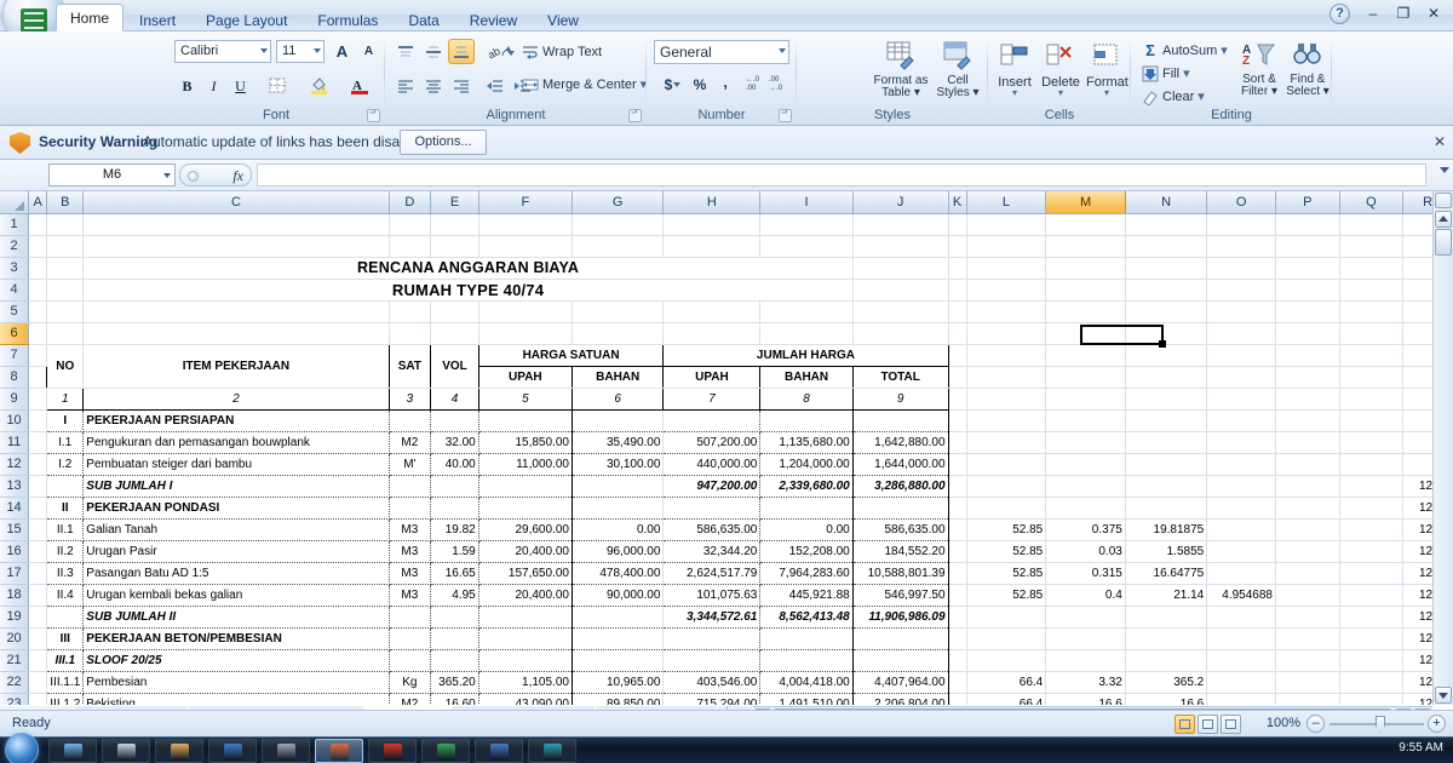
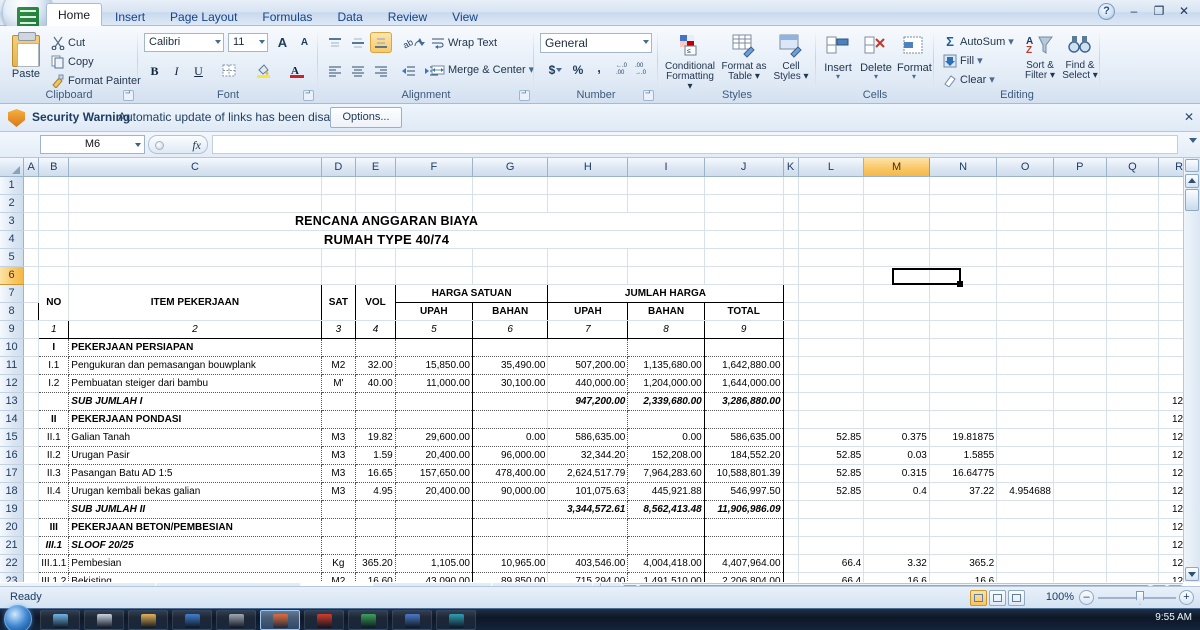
  Home
  Insert
  Page Layout
  Formulas
  Data
  Review
  View
  –
  ❐
  ✕
+ Paste
+ Cut
+ Copy
+ Format Painter
+ Clipboard
  Calibri
  11
  A
  A
  B
  I
  U
  A
  Font
  Wrap Text
  Merge & Center ▾
  Alignment
  General
  $
  %
  ,
  Number
+ Conditional Formatting ▾
  Format as Table ▾
  Cell Styles ▾
  Styles
  Insert
  ▾
  Delete
  ▾
  Format
  ▾
  Cells
  Σ
  AutoSum ▾
  Fill ▾
  Clear ▾
  A
  Z
  Sort & Filter ▾
  Find & Select ▾
  Editing
  Security Warning
  Automatic update of links has been disa
  Options...
  ✕
  M6
  fx
  	A	B	C	D	E	F	G	H	I	J	K	L	M	N	O	P	Q	R
  1
  2
  3			RENCANA ANGGARAN BIAYA
  4			RUMAH TYPE 40/74
  5
  6
  7		NO	ITEM PEKERJAAN	SAT	VOL	HARGA SATUAN	JUMLAH HARGA
  8		UPAH	BAHAN	UPAH	BAHAN	TOTAL
  9		1	2	3	4	5	6	7	8	9
  10		I	PEKERJAAN PERSIAPAN
  11		I.1	Pengukuran dan pemasangan bouwplank	M2	32.00	15,850.00	35,490.00	507,200.00	1,135,680.00	1,642,880.00
  12		I.2	Pembuatan steiger dari bambu	M'	40.00	11,000.00	30,100.00	440,000.00	1,204,000.00	1,644,000.00
  13			SUB JUMLAH I					947,200.00	2,339,680.00	3,286,880.00								12
  14		II	PEKERJAAN PONDASI															12
  15		II.1	Galian Tanah	M3	19.82	29,600.00	0.00	586,635.00	0.00	586,635.00		52.85	0.375	19.81875				12
  16		II.2	Urugan Pasir	M3	1.59	20,400.00	96,000.00	32,344.20	152,208.00	184,552.20		52.85	0.03	1.5855				12
  17		II.3	Pasangan Batu AD 1:5	M3	16.65	157,650.00	478,400.00	2,624,517.79	7,964,283.60	10,588,801.39		52.85	0.315	16.64775				12
- 18		II.4	Urugan kembali bekas galian	M3	4.95	20,400.00	90,000.00	101,075.63	445,921.88	546,997.50		52.85	0.4	21.14	4.954688			12
+ 18		II.4	Urugan kembali bekas galian	M3	4.95	20,400.00	90,000.00	101,075.63	445,921.88	546,997.50		52.85	0.4	37.22	4.954688			12
  19			SUB JUMLAH II					3,344,572.61	8,562,413.48	11,906,986.09								12
  20		III	PEKERJAAN BETON/PEMBESIAN															12
  21		III.1	SLOOF 20/25															12
  22		III.1.1	Pembesian	Kg	365.20	1,105.00	10,965.00	403,546.00	4,004,418.00	4,407,964.00		66.4	3.32	365.2				12
  23		III.1.2	Bekisting	M2	16.60	43,090.00	89,850.00	715,294.00	1,491,510.00	2,206,804.00		66.4	16.6	16.6				12
  Ready
  100%
  –
  +
  9:55 AM
